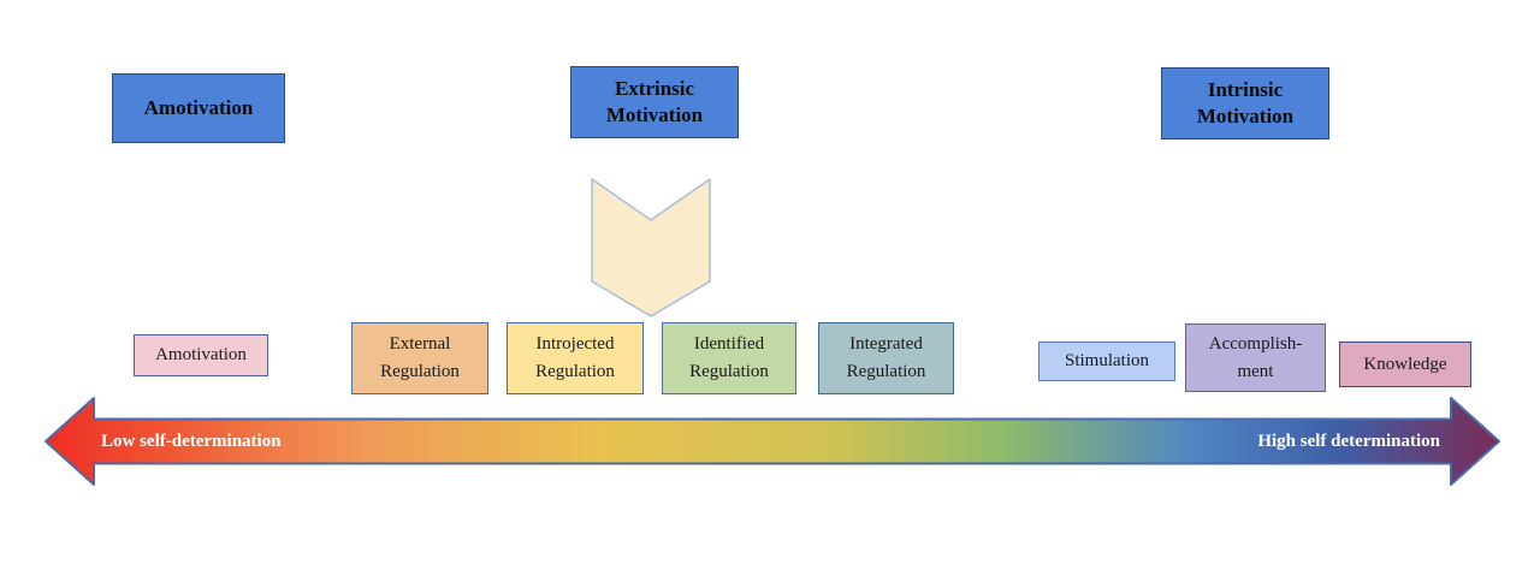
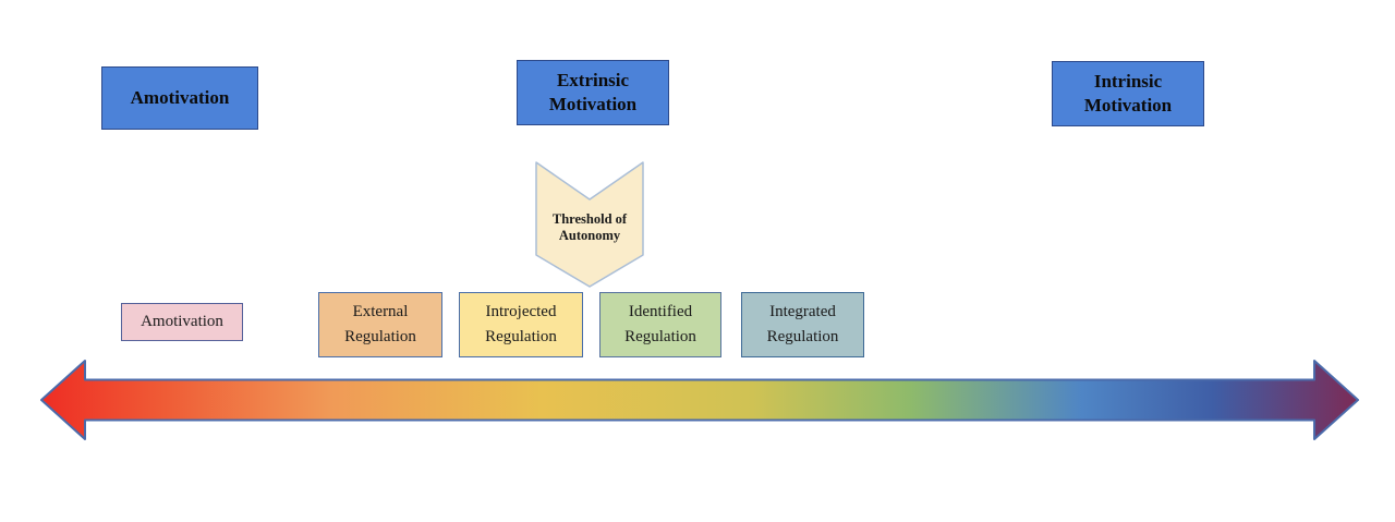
  Amotivation
  Extrinsic
  Motivation
  Intrinsic
  Motivation
+ Threshold of
+ Autonomy
  Amotivation
  External
  Regulation
  Introjected
  Regulation
  Identified
  Regulation
  Integrated
  Regulation
- Stimulation
- Accomplish-
- ment
- Knowledge
- Low self-determination
- High self determination
